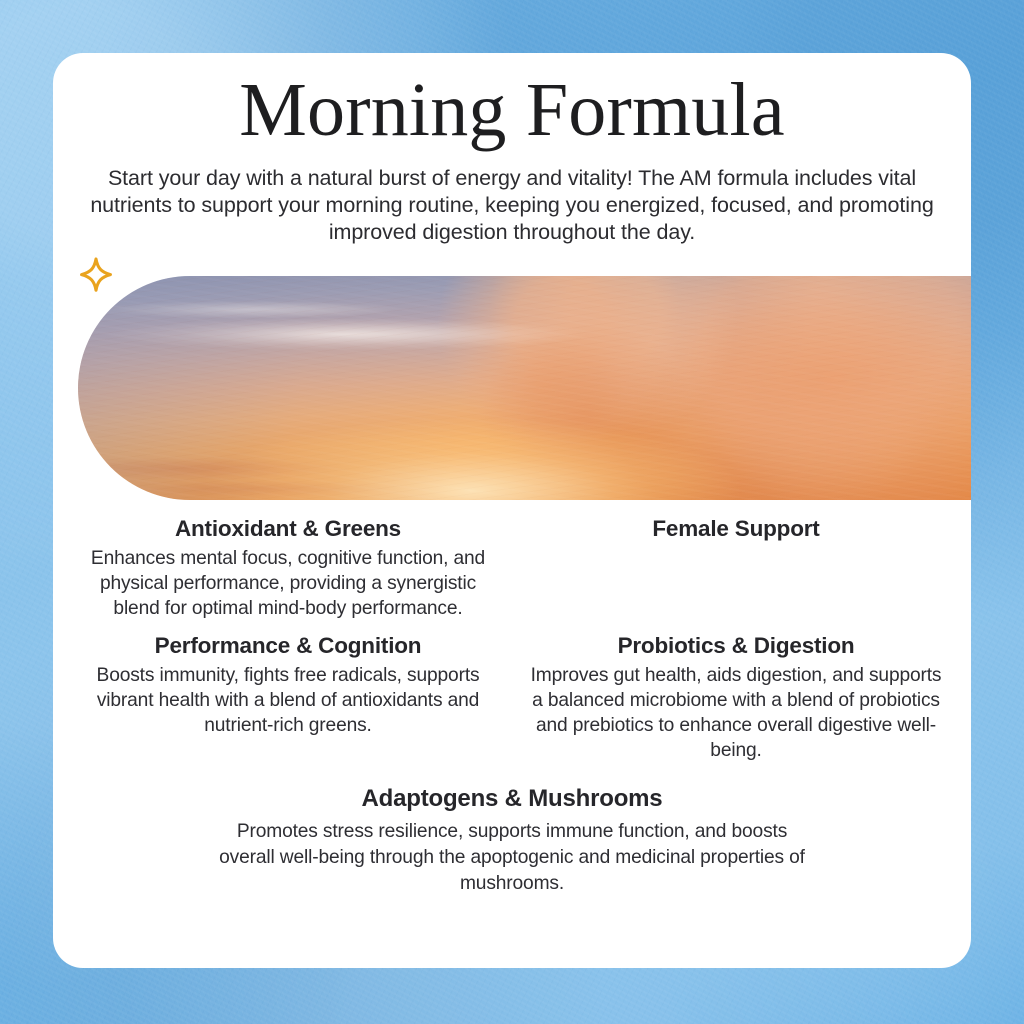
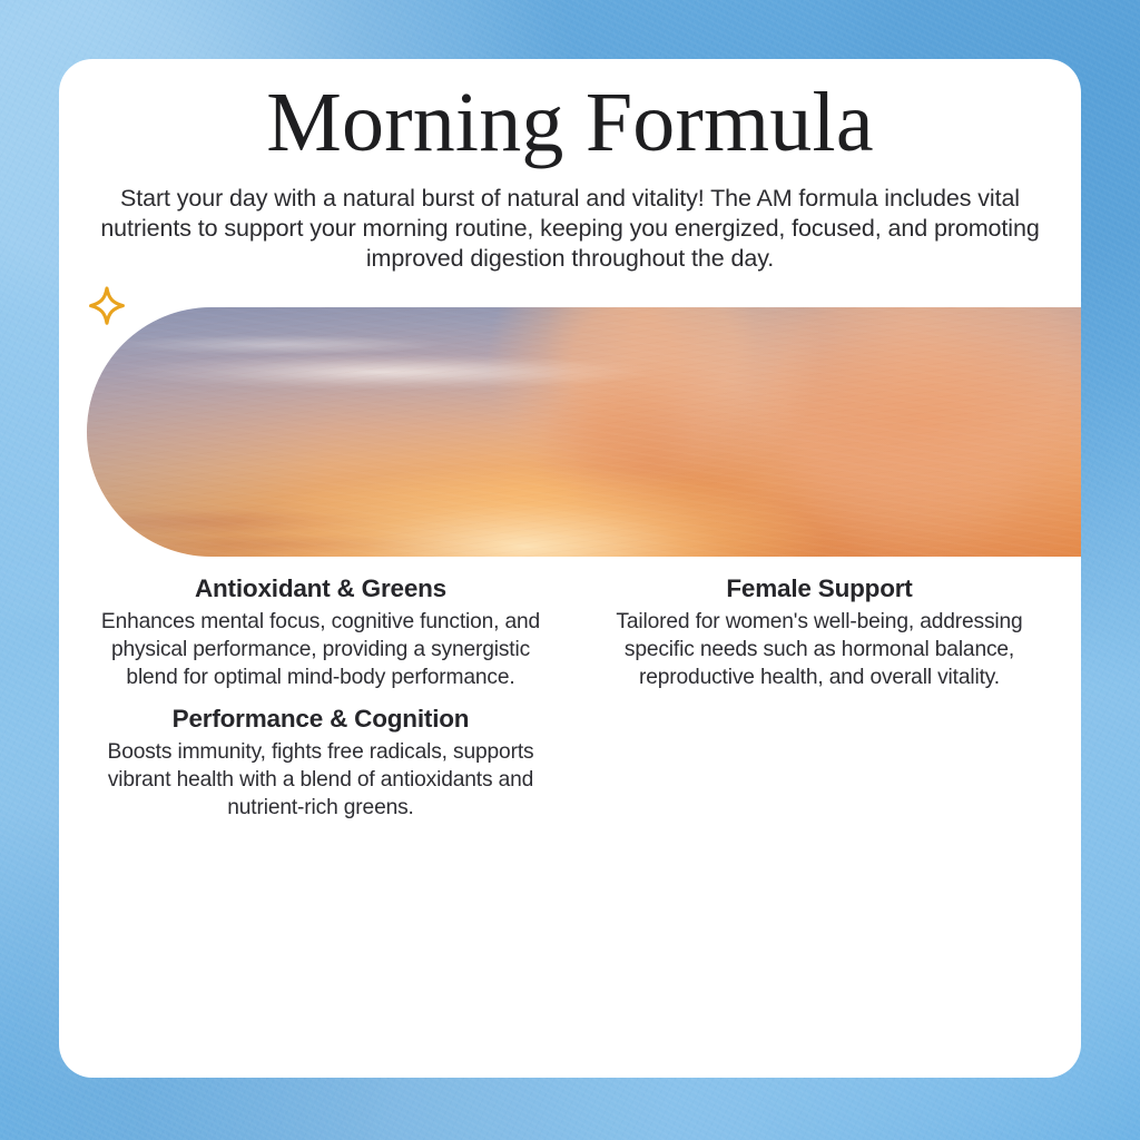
  Morning Formula
- Start your day with a natural burst of energy and vitality! The AM formula includes vital nutrients to support your morning routine, keeping you energized, focused, and promoting improved digestion throughout the day.
+ Start your day with a natural burst of natural and vitality! The AM formula includes vital nutrients to support your morning routine, keeping you energized, focused, and promoting improved digestion throughout the day.
  Antioxidant & Greens
  Enhances mental focus, cognitive function, and physical performance, providing a synergistic blend for optimal mind-body performance.
  Female Support
+ Tailored for women's well-being, addressing specific needs such as hormonal balance, reproductive health, and overall vitality.
  Performance & Cognition
  Boosts immunity, fights free radicals, supports vibrant health with a blend of antioxidants and nutrient-rich greens.
- Probiotics & Digestion
- Improves gut health, aids digestion, and supports a balanced microbiome with a blend of probiotics and prebiotics to enhance overall digestive well-being.
- Adaptogens & Mushrooms
- Promotes stress resilience, supports immune function, and boosts overall well-being through the apoptogenic and medicinal properties of mushrooms.
